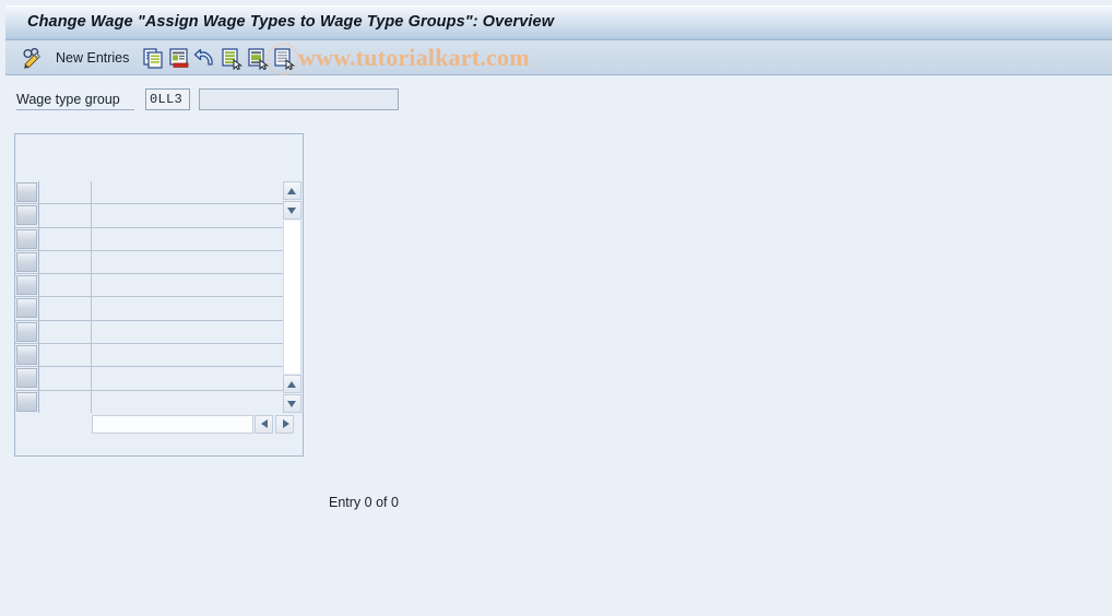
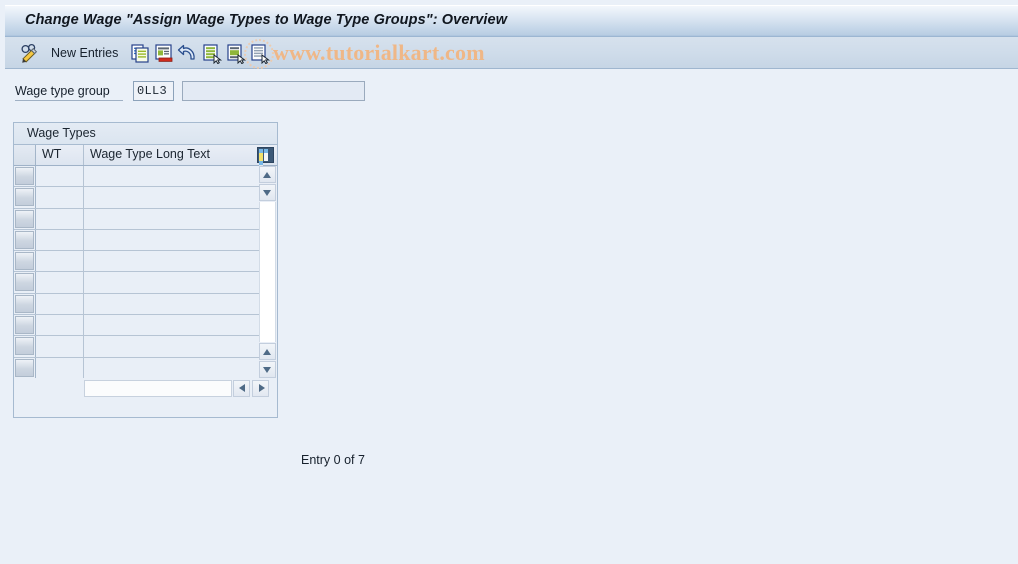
  Change Wage "Assign Wage Types to Wage Type Groups": Overview
  New Entries
  www.tutorialkart.com
  Wage type group
  0LL3
+ Wage Types
+ WT
+ Wage Type Long Text
- Entry 0 of 0
+ Entry 0 of 7
